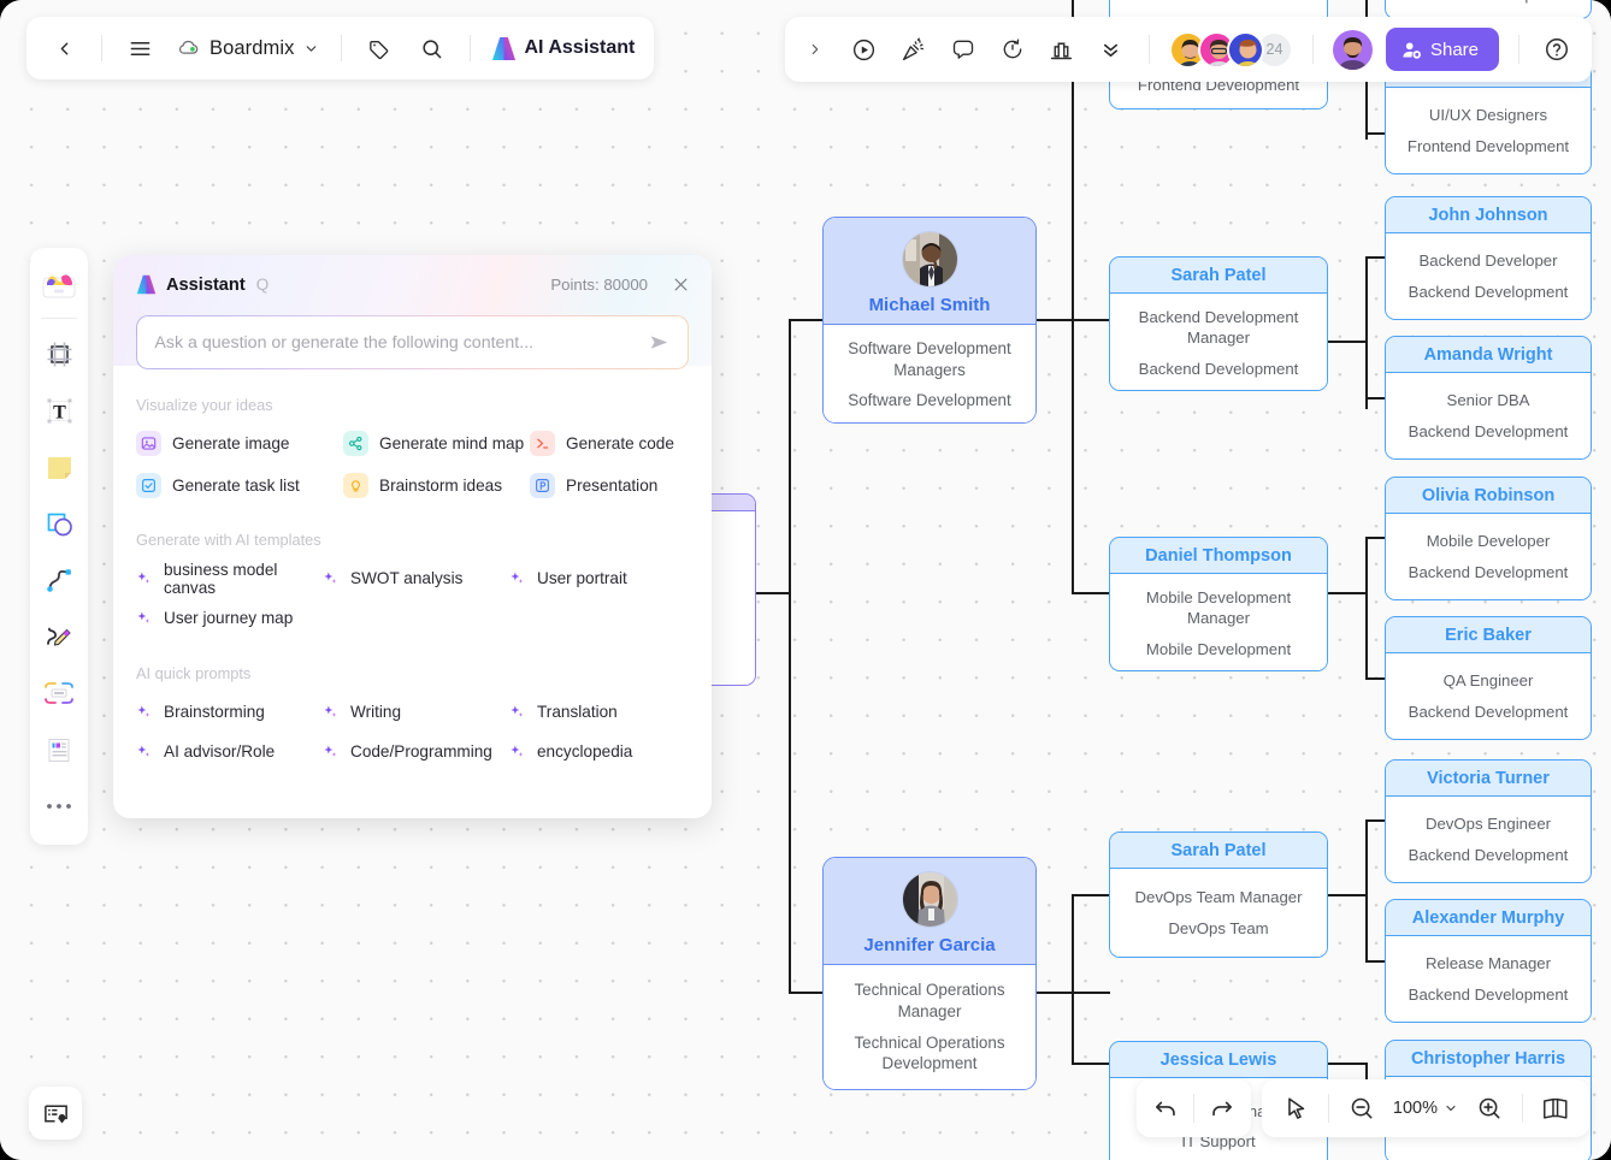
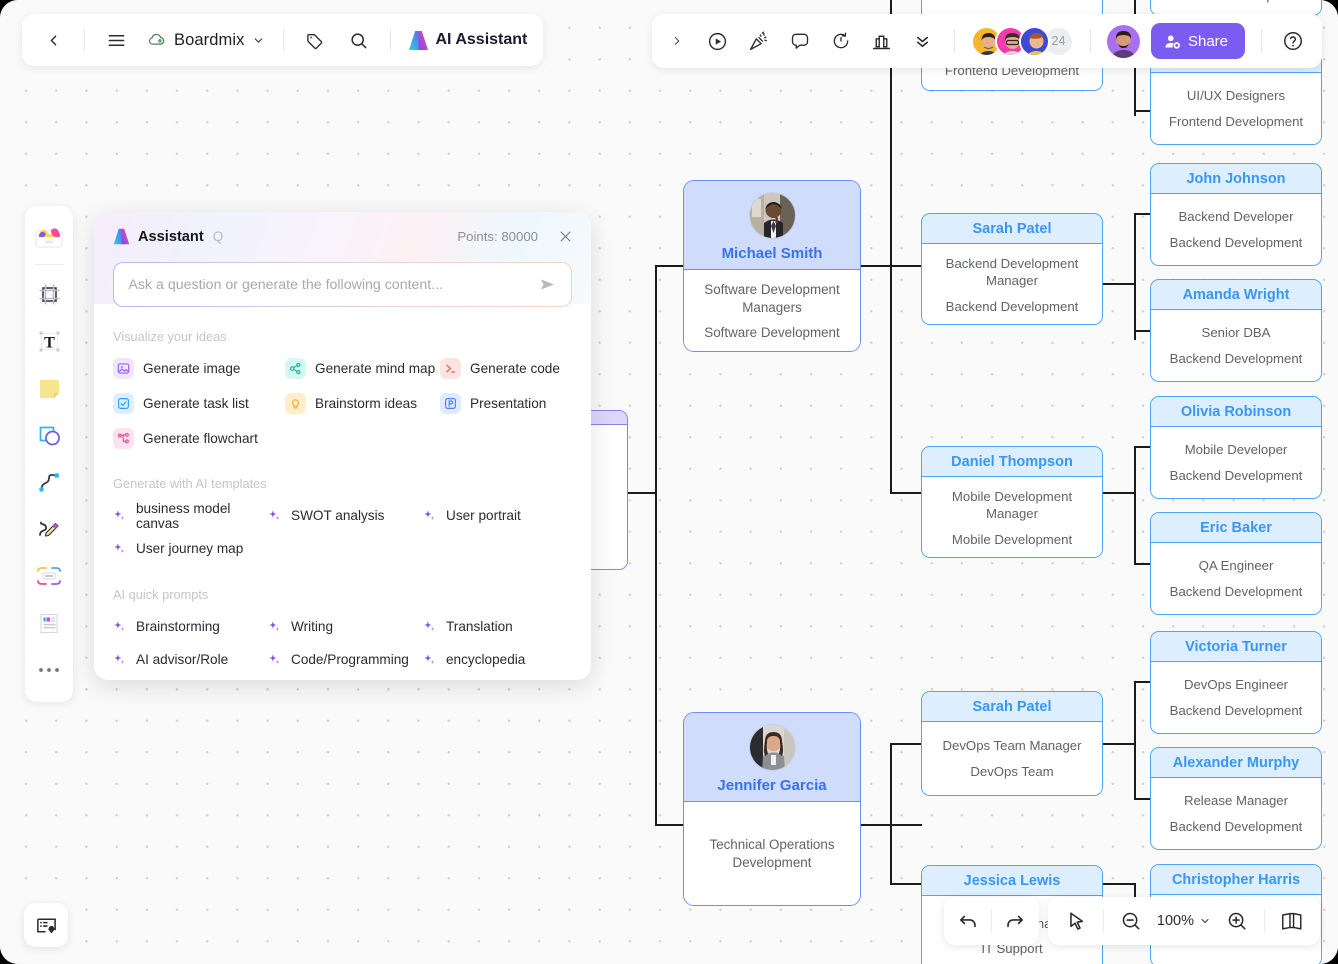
  Michael Smith
  Software Development Managers
  Software Development
  Jennifer Garcia
- Technical Operations Manager
  Technical Operations Development
  Frontend Development
  Sarah Patel
  Backend Development Manager
  Backend Development
  Daniel Thompson
  Mobile Development Manager
  Mobile Development
  Sarah Patel
  DevOps Team Manager
  DevOps Team
  Jessica Lewis
  IT Support
  UI/UX Designers
  Frontend Development
  John Johnson
  Backend Developer
  Backend Development
  Amanda Wright
  Senior DBA
  Backend Development
  Olivia Robinson
  Mobile Developer
  Backend Development
  Eric Baker
  QA Engineer
  Backend Development
  Victoria Turner
  DevOps Engineer
  Backend Development
  Alexander Murphy
  Release Manager
  Backend Development
  Christopher Harris
  Boardmix
  AI Assistant
  24
  Share
  T
  Assistant
  Q
  Points: 80000
  Ask a question or generate the following content...
  Visualize your ideas
  Generate image
  Generate mind map
  Generate code
  Generate task list
  Brainstorm ideas
  Presentation
+ Generate flowchart
  Generate with AI templates
  business model canvas
  SWOT analysis
  User portrait
  User journey map
  AI quick prompts
  Brainstorming
  Writing
  Translation
  AI advisor/Role
  Code/Programming
  encyclopedia
  100%
